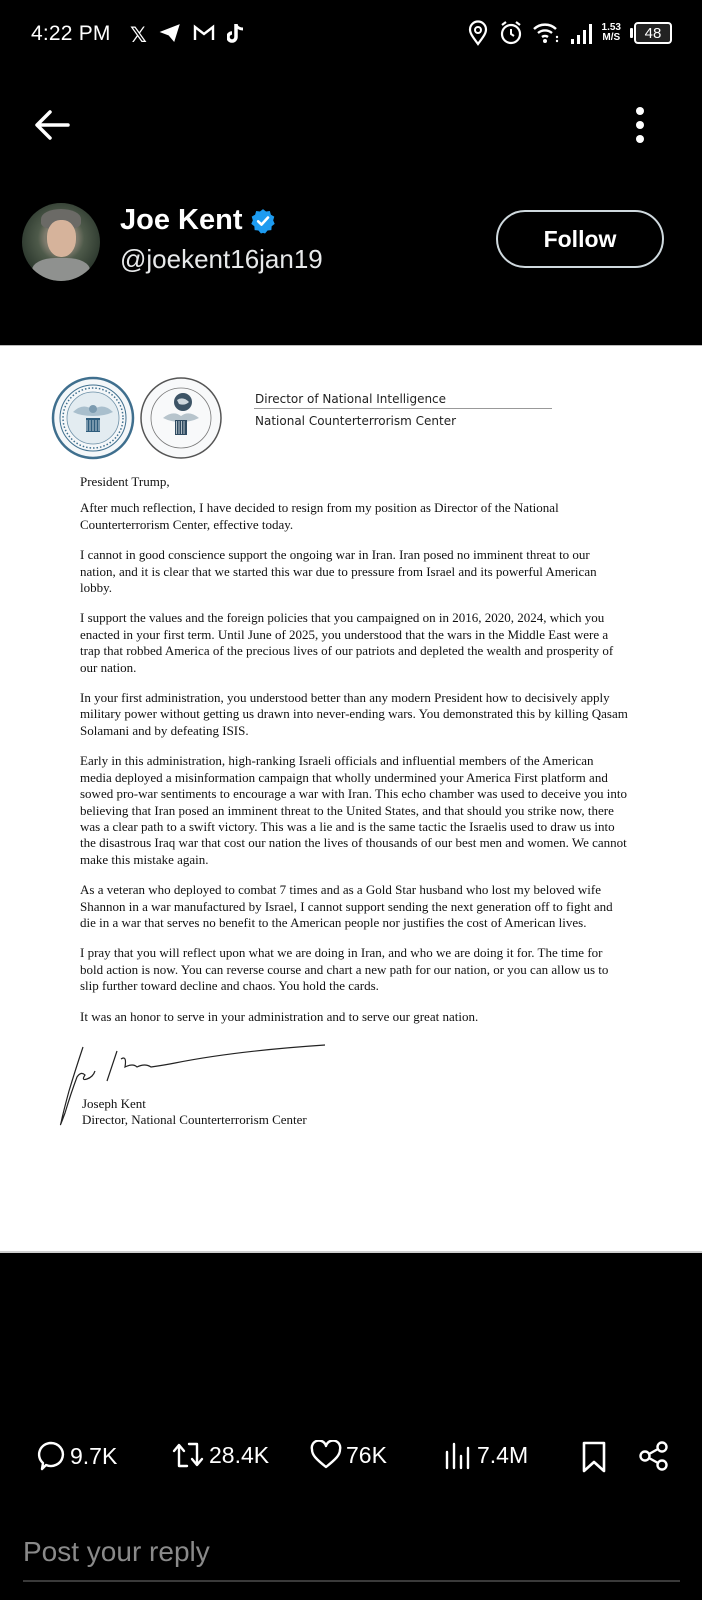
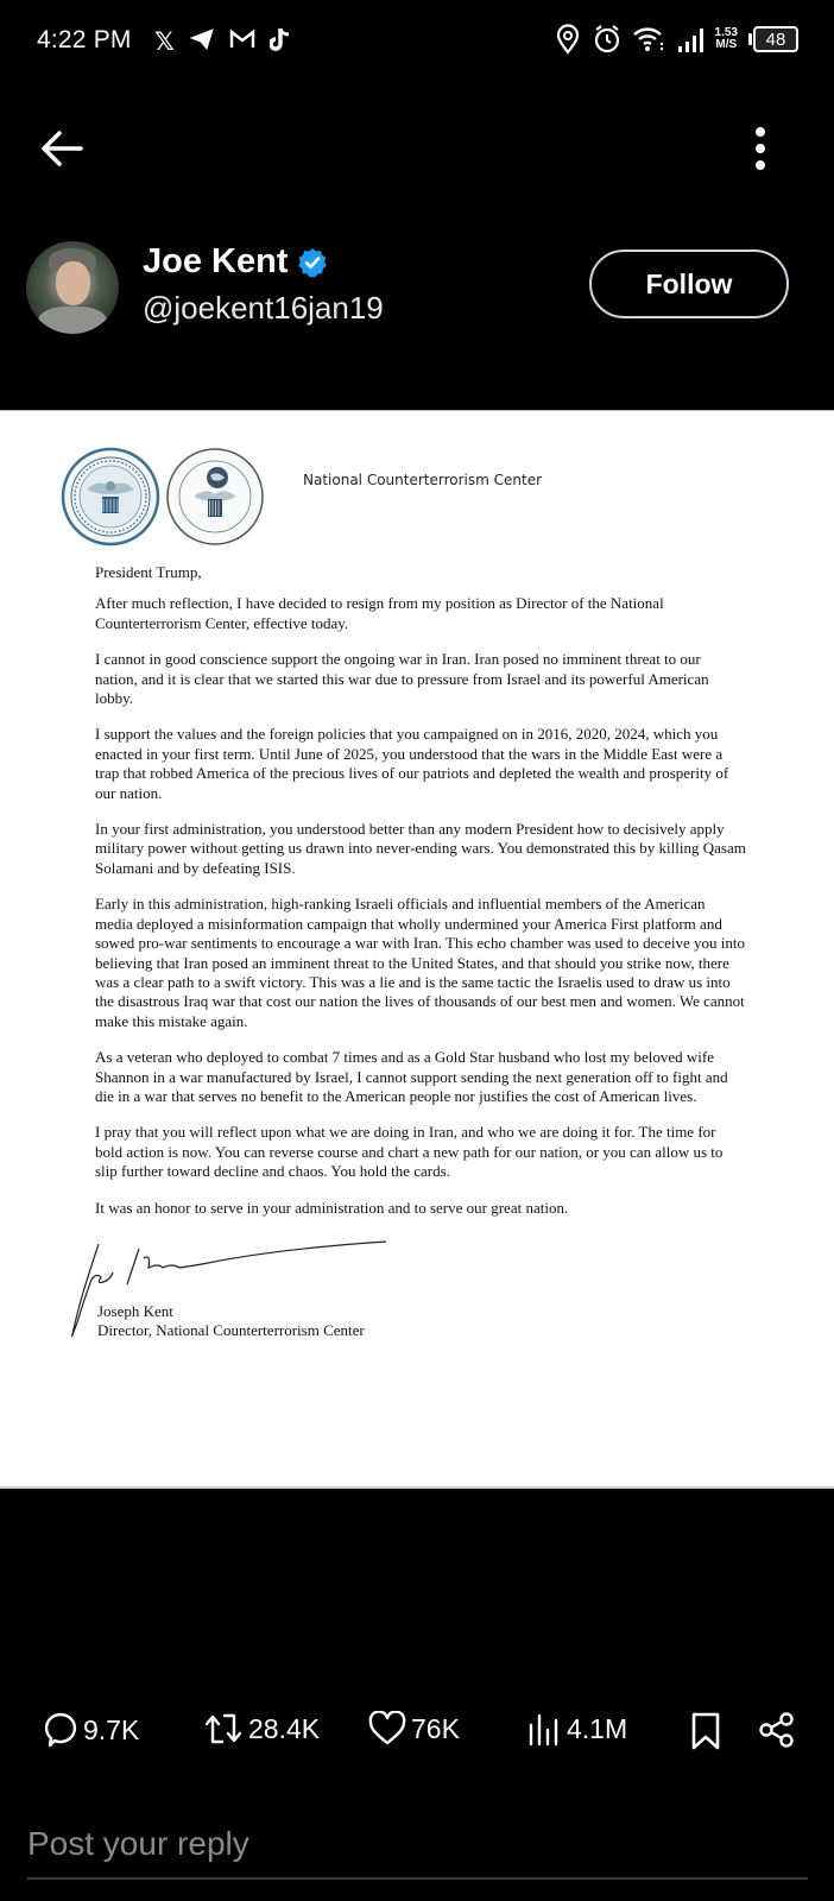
  4:22 PM
  𝕏
  1.53
  M/S
  48
  Joe Kent
  @joekent16jan19
  Follow
- Director of National Intelligence
  National Counterterrorism Center
  President Trump,
  After much reflection, I have decided to resign from my position as Director of the National Counterterrorism Center, effective today.
  I cannot in good conscience support the ongoing war in Iran. Iran posed no imminent threat to our nation, and it is clear that we started this war due to pressure from Israel and its powerful American lobby.
  I support the values and the foreign policies that you campaigned on in 2016, 2020, 2024, which you enacted in your first term. Until June of 2025, you understood that the wars in the Middle East were a trap that robbed America of the precious lives of our patriots and depleted the wealth and prosperity of our nation.
  In your first administration, you understood better than any modern President how to decisively apply military power without getting us drawn into never-ending wars. You demonstrated this by killing Qasam Solamani and by defeating ISIS.
  Early in this administration, high-ranking Israeli officials and influential members of the American media deployed a misinformation campaign that wholly undermined your America First platform and sowed pro-war sentiments to encourage a war with Iran. This echo chamber was used to deceive you into believing that Iran posed an imminent threat to the United States, and that should you strike now, there was a clear path to a swift victory. This was a lie and is the same tactic the Israelis used to draw us into the disastrous Iraq war that cost our nation the lives of thousands of our best men and women. We cannot make this mistake again.
  As a veteran who deployed to combat 7 times and as a Gold Star husband who lost my beloved wife Shannon in a war manufactured by Israel, I cannot support sending the next generation off to fight and die in a war that serves no benefit to the American people nor justifies the cost of American lives.
  I pray that you will reflect upon what we are doing in Iran, and who we are doing it for. The time for bold action is now. You can reverse course and chart a new path for our nation, or you can allow us to slip further toward decline and chaos. You hold the cards.
  It was an honor to serve in your administration and to serve our great nation.
  Joseph Kent
  Director, National Counterterrorism Center
  9.7K
  28.4K
  76K
- 7.4M
+ 4.1M
  Post your reply
